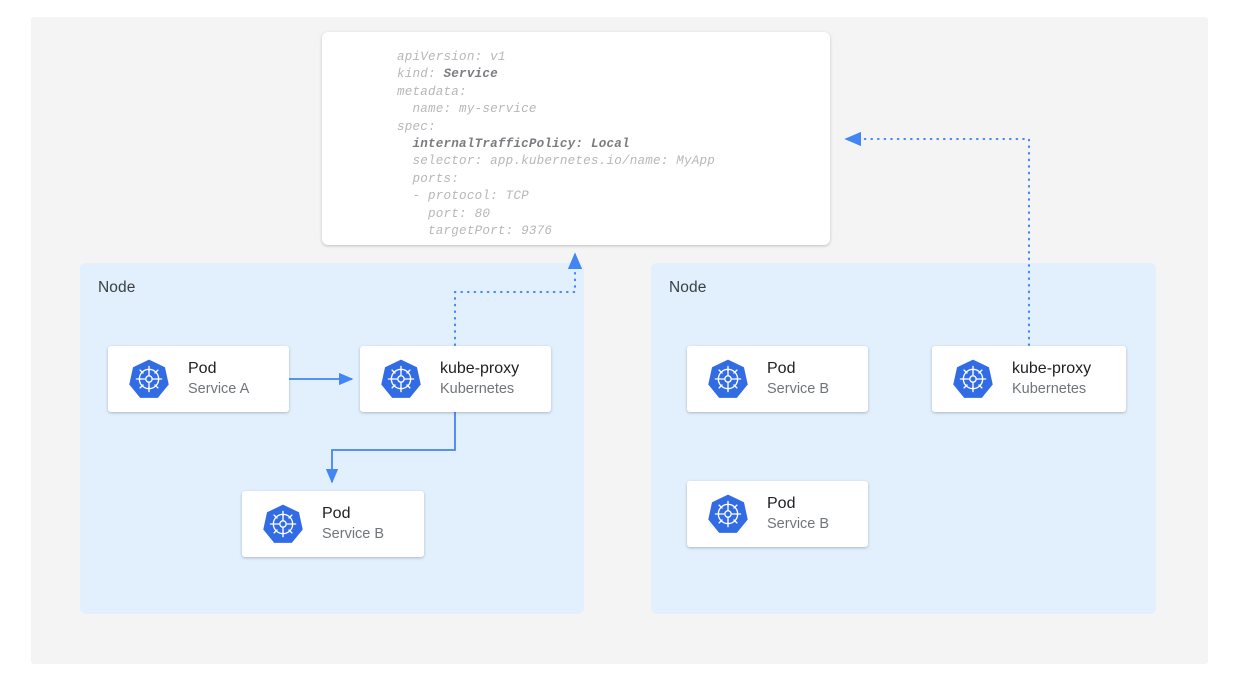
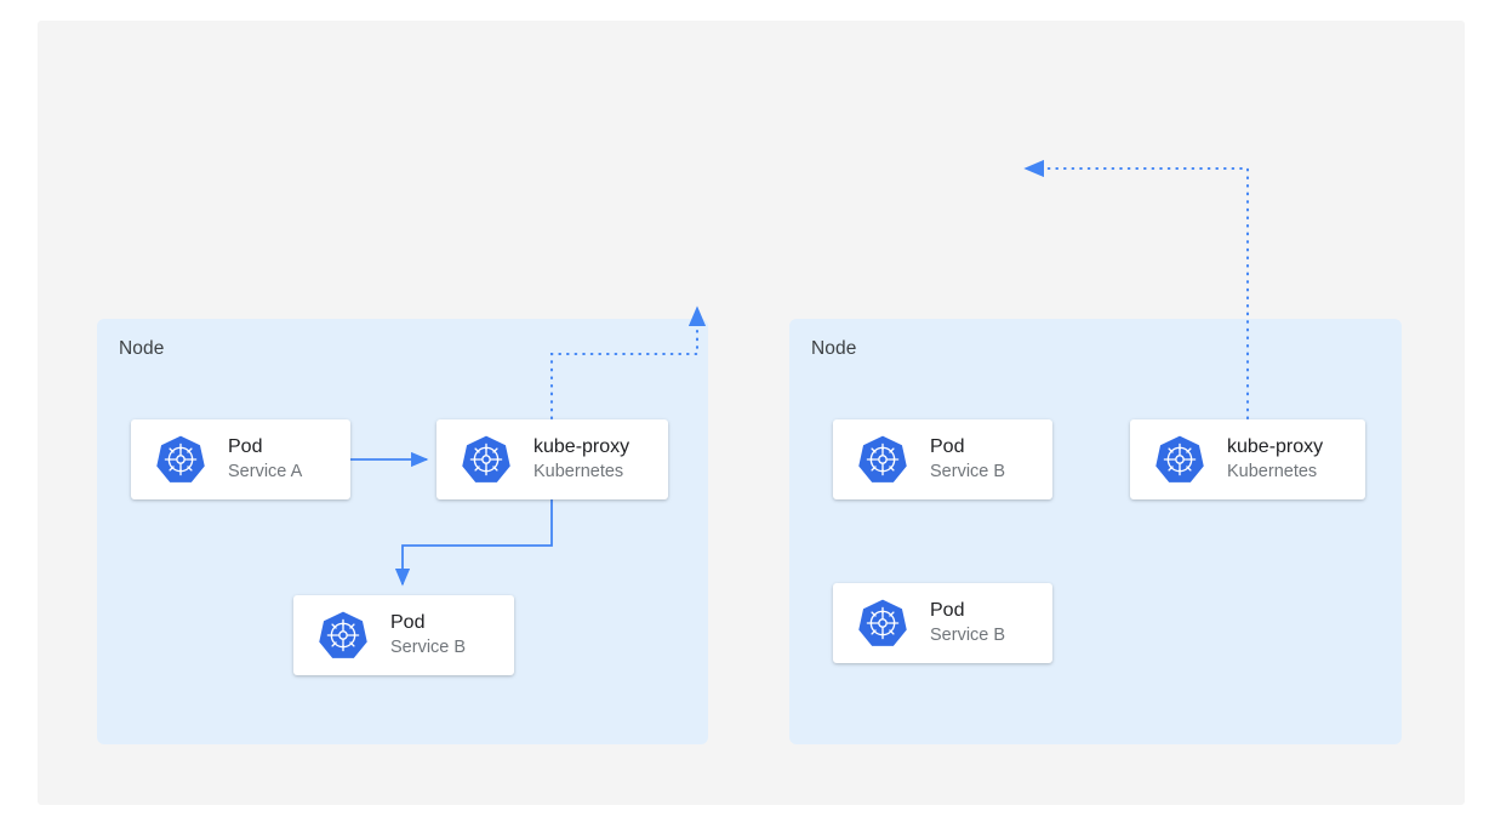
  Node
  Node
- apiVersion: v1 kind: Service metadata: name: my-service spec: internalTrafficPolicy: Local selector: app.kubernetes.io/name: MyApp ports: - protocol: TCP port: 80 targetPort: 9376
  Pod
  Service A
  kube-proxy
  Kubernetes
  Pod
  Service B
  Pod
  Service B
  kube-proxy
  Kubernetes
  Pod
  Service B
